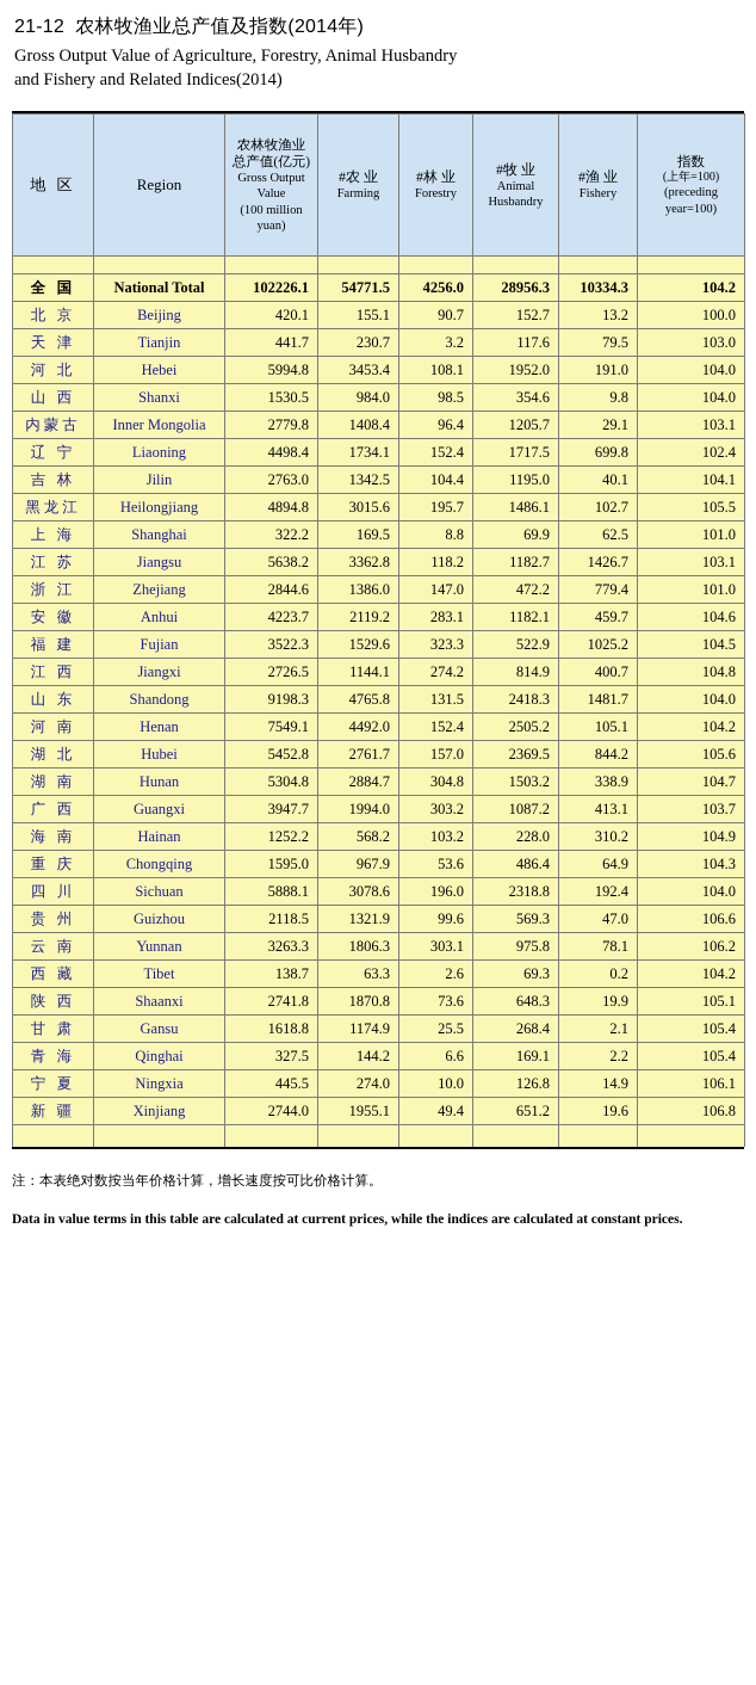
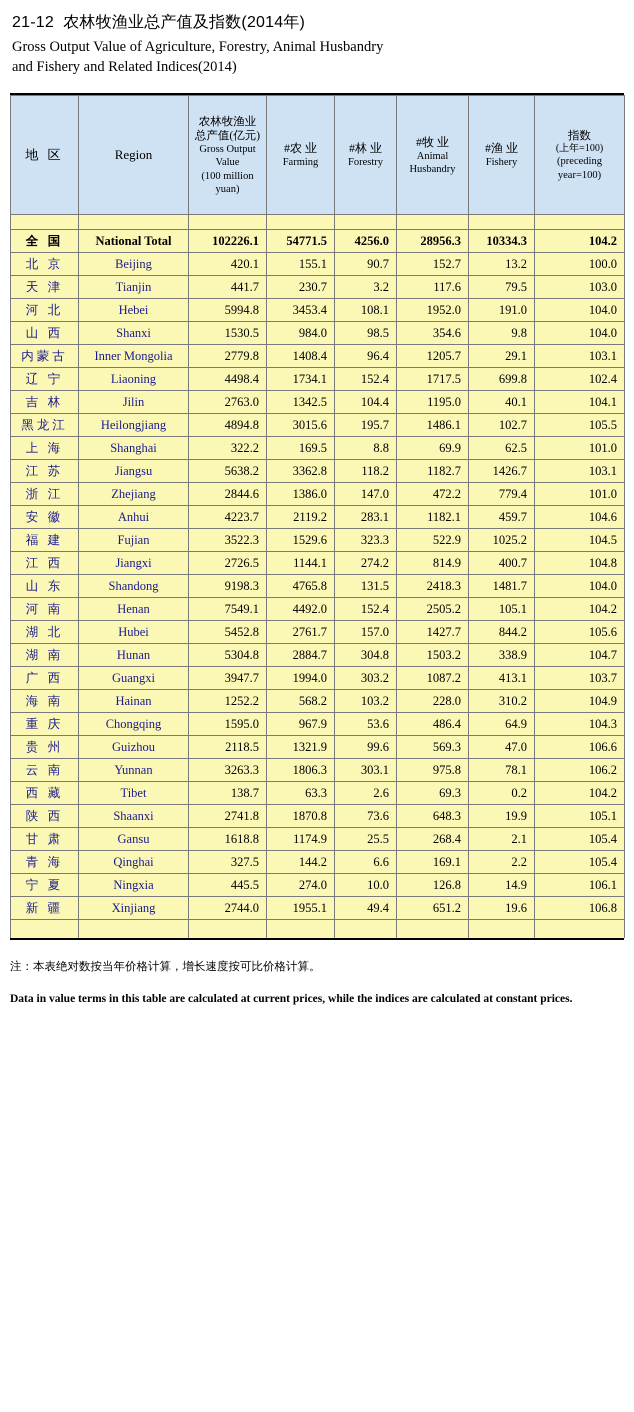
  21-12 农林牧渔业总产值及指数(2014年)
  Gross Output Value of Agriculture, Forestry, Animal Husbandry
  and Fishery and Related Indices(2014)
  地 区	Region	农林牧渔业 总产值(亿元) Gross Output Value (100 million yuan)	#农 业 Farming	#林 业 Forestry	#牧 业 Animal Husbandry	#渔 业 Fishery	指数 (上年=100) (preceding year=100)
  全 国	National Total	102226.1	54771.5	4256.0	28956.3	10334.3	104.2
  北 京	Beijing	420.1	155.1	90.7	152.7	13.2	100.0
  天 津	Tianjin	441.7	230.7	3.2	117.6	79.5	103.0
  河 北	Hebei	5994.8	3453.4	108.1	1952.0	191.0	104.0
  山 西	Shanxi	1530.5	984.0	98.5	354.6	9.8	104.0
  内蒙古	Inner Mongolia	2779.8	1408.4	96.4	1205.7	29.1	103.1
  辽 宁	Liaoning	4498.4	1734.1	152.4	1717.5	699.8	102.4
  吉 林	Jilin	2763.0	1342.5	104.4	1195.0	40.1	104.1
  黑龙江	Heilongjiang	4894.8	3015.6	195.7	1486.1	102.7	105.5
  上 海	Shanghai	322.2	169.5	8.8	69.9	62.5	101.0
  江 苏	Jiangsu	5638.2	3362.8	118.2	1182.7	1426.7	103.1
  浙 江	Zhejiang	2844.6	1386.0	147.0	472.2	779.4	101.0
  安 徽	Anhui	4223.7	2119.2	283.1	1182.1	459.7	104.6
  福 建	Fujian	3522.3	1529.6	323.3	522.9	1025.2	104.5
  江 西	Jiangxi	2726.5	1144.1	274.2	814.9	400.7	104.8
  山 东	Shandong	9198.3	4765.8	131.5	2418.3	1481.7	104.0
  河 南	Henan	7549.1	4492.0	152.4	2505.2	105.1	104.2
- 湖 北	Hubei	5452.8	2761.7	157.0	2369.5	844.2	105.6
+ 湖 北	Hubei	5452.8	2761.7	157.0	1427.7	844.2	105.6
  湖 南	Hunan	5304.8	2884.7	304.8	1503.2	338.9	104.7
  广 西	Guangxi	3947.7	1994.0	303.2	1087.2	413.1	103.7
  海 南	Hainan	1252.2	568.2	103.2	228.0	310.2	104.9
  重 庆	Chongqing	1595.0	967.9	53.6	486.4	64.9	104.3
- 四 川	Sichuan	5888.1	3078.6	196.0	2318.8	192.4	104.0
  贵 州	Guizhou	2118.5	1321.9	99.6	569.3	47.0	106.6
  云 南	Yunnan	3263.3	1806.3	303.1	975.8	78.1	106.2
  西 藏	Tibet	138.7	63.3	2.6	69.3	0.2	104.2
  陕 西	Shaanxi	2741.8	1870.8	73.6	648.3	19.9	105.1
  甘 肃	Gansu	1618.8	1174.9	25.5	268.4	2.1	105.4
  青 海	Qinghai	327.5	144.2	6.6	169.1	2.2	105.4
  宁 夏	Ningxia	445.5	274.0	10.0	126.8	14.9	106.1
  新 疆	Xinjiang	2744.0	1955.1	49.4	651.2	19.6	106.8
  注：本表绝对数按当年价格计算，增长速度按可比价格计算。
  Data in value terms in this table are calculated at current prices, while the indices are calculated at constant prices.
